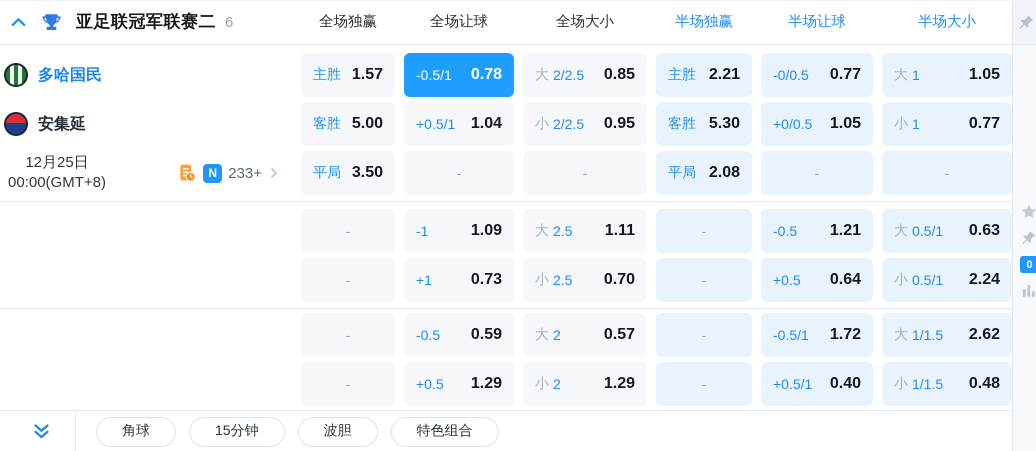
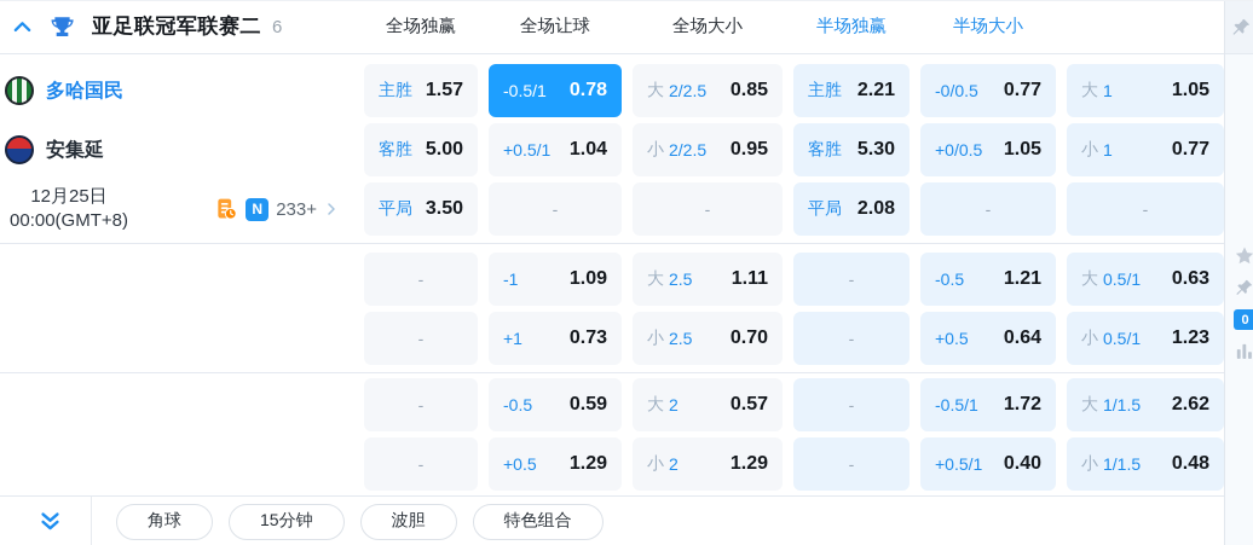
  亚足联冠军联赛二
  6
  全场独赢
  全场让球
  全场大小
  半场独赢
- 半场让球
  半场大小
  多哈国民
  主胜
  1.57
  -0.5/1
  0.78
  大
  2/2.5
  0.85
  主胜
  2.21
  -0/0.5
  0.77
  大
  1
  1.05
  安集延
  客胜
  5.00
  +0.5/1
  1.04
  小
  2/2.5
  0.95
  客胜
  5.30
  +0/0.5
  1.05
  小
  1
  0.77
  12月25日
  00:00(GMT+8)
  N
  233+
  平局
  3.50
  -
  -
  平局
  2.08
  -
  -
  -
  -1
  1.09
  大
  2.5
  1.11
  -
  -0.5
  1.21
  大
  0.5/1
  0.63
  -
  +1
  0.73
  小
  2.5
  0.70
  -
  +0.5
  0.64
  小
  0.5/1
- 2.24
+ 1.23
  -
  -0.5
  0.59
  大
  2
  0.57
  -
  -0.5/1
  1.72
  大
  1/1.5
  2.62
  -
  +0.5
  1.29
  小
  2
  1.29
  -
  +0.5/1
  0.40
  小
  1/1.5
  0.48
  角球
  15分钟
  波胆
  特色组合
  0
